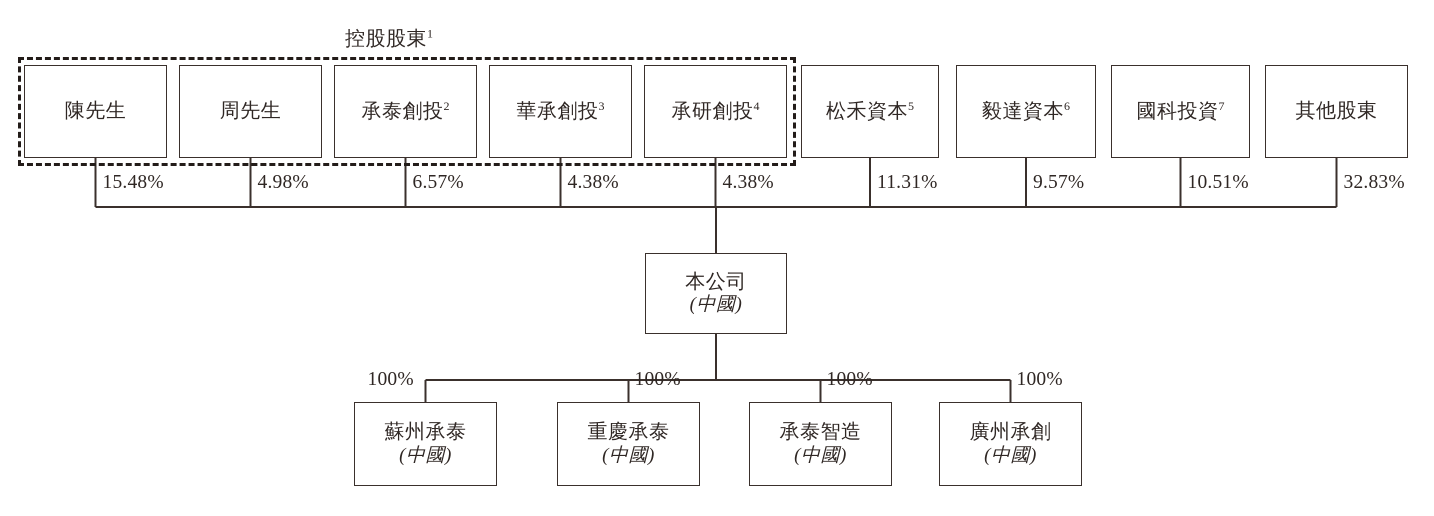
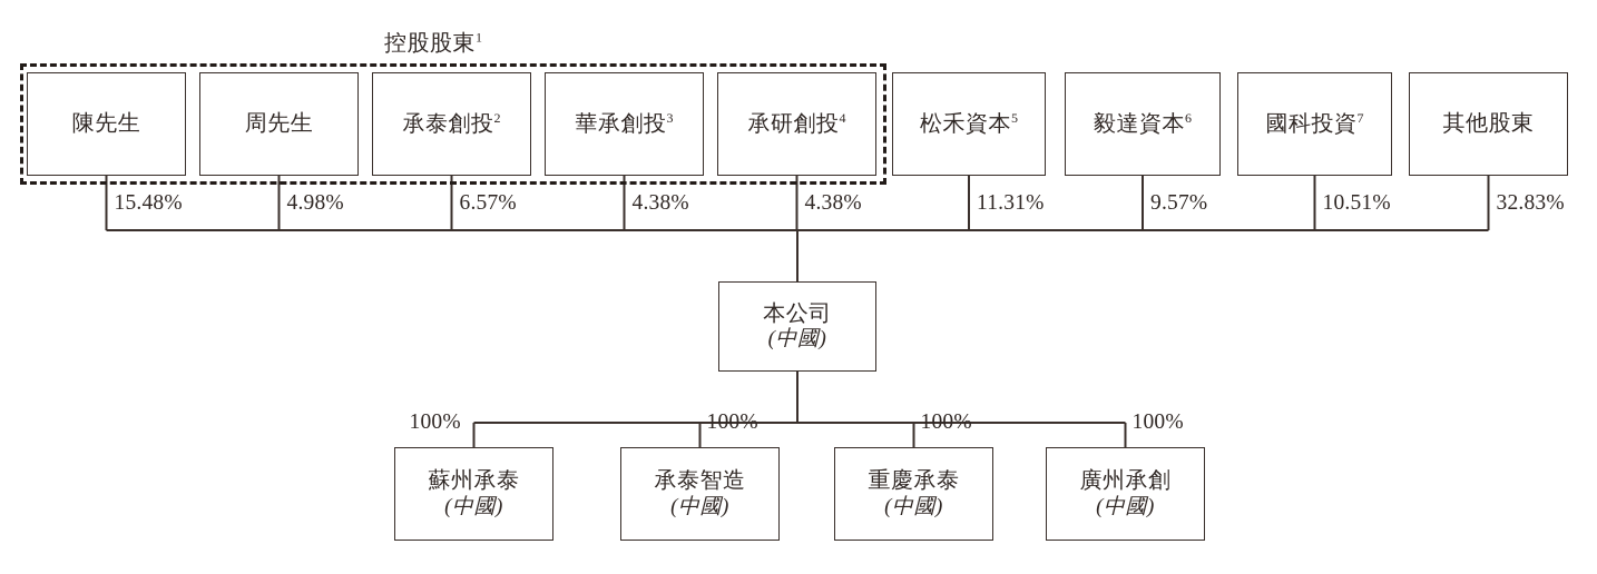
  控股股東1
  陳先生
  15.48%
  周先生
  4.98%
  承泰創投2
  6.57%
  華承創投3
  4.38%
  承研創投4
  4.38%
  松禾資本5
  11.31%
  毅達資本6
  9.57%
  國科投資7
  10.51%
  其他股東
  32.83%
  本公司
  (中國)
  蘇州承泰
  (中國)
  100%
- 重慶承泰
+ 承泰智造
  (中國)
  100%
- 承泰智造
+ 重慶承泰
  (中國)
  100%
  廣州承創
  (中國)
  100%
